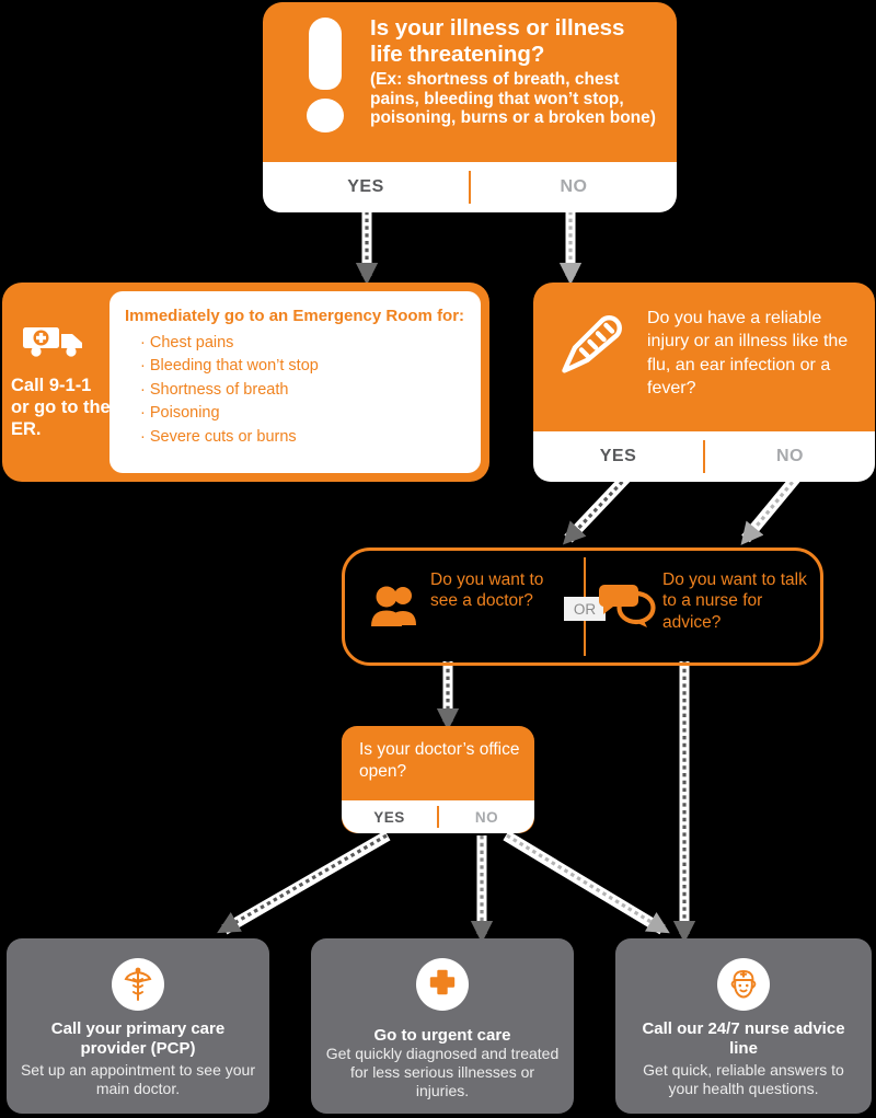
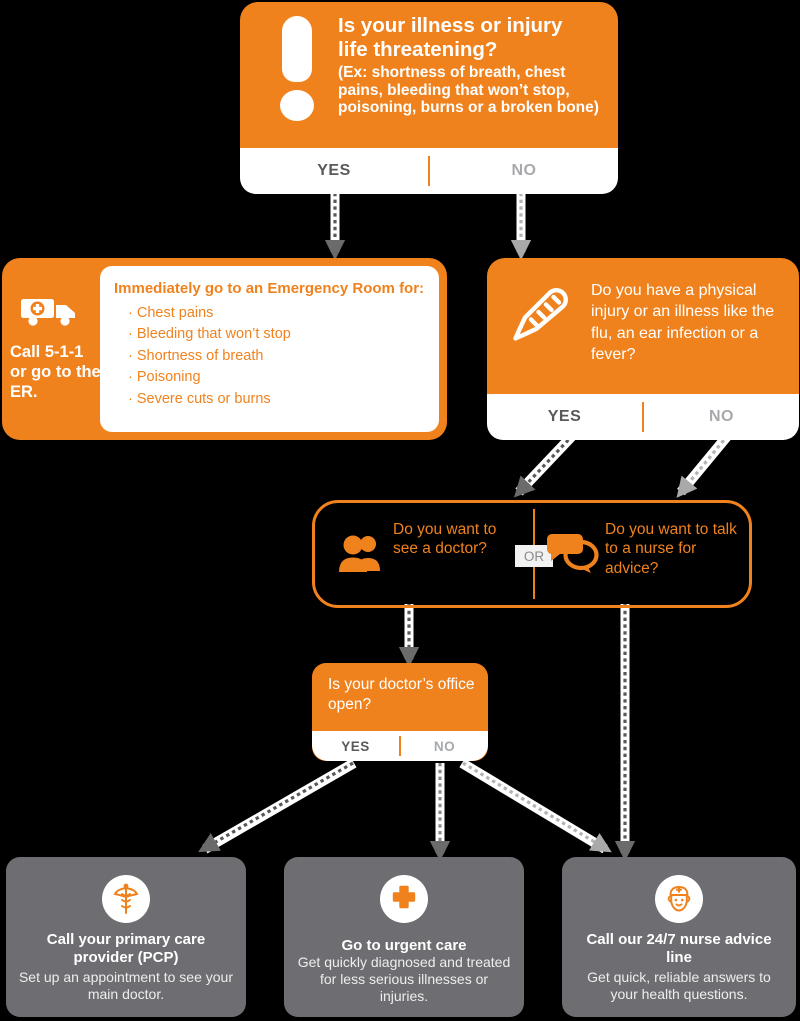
- Is your illness or illness
+ Is your illness or injury
  life threatening?
  (Ex: shortness of breath, chest pains, bleeding that won’t stop, poisoning, burns or a broken bone)
  YES
  NO
- Call 9-1-1 or go to the ER.
+ Call 5-1-1 or go to the ER.
  Immediately go to an Emergency Room for:
  Chest pains
  Bleeding that won’t stop
  Shortness of breath
  Poisoning
  Severe cuts or burns
- Do you have a reliable injury or an illness like the flu, an ear infection or a fever?
+ Do you have a physical injury or an illness like the flu, an ear infection or a fever?
  YES
  NO
  Do you want to see a doctor?
  OR
  Do you want to talk to a nurse for advice?
  Is your doctor’s office open?
  YES
  NO
  Call your primary care provider (PCP)
  Set up an appointment to see your main doctor.
  Go to urgent care
  Get quickly diagnosed and treated for less serious illnesses or injuries.
  Call our 24/7 nurse advice line
  Get quick, reliable answers to your health questions.
